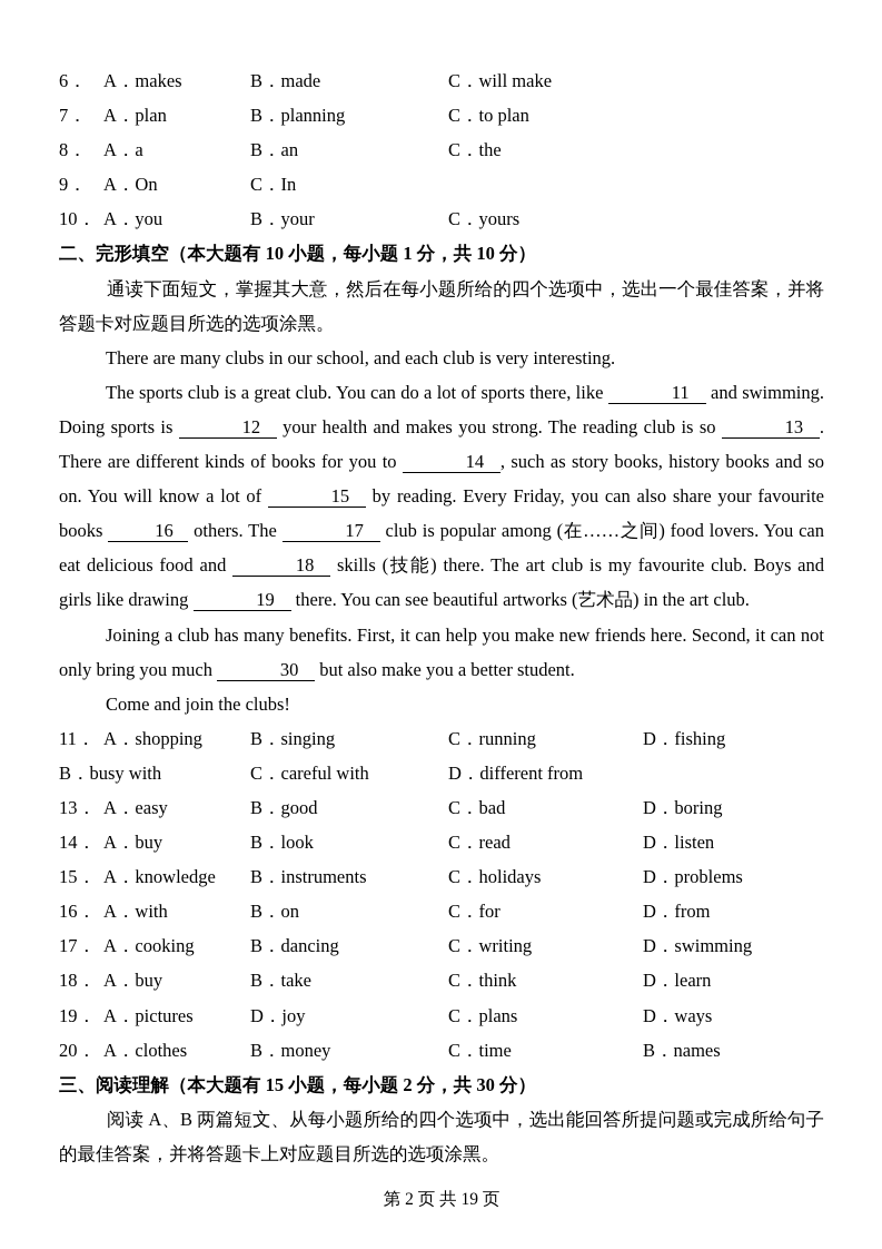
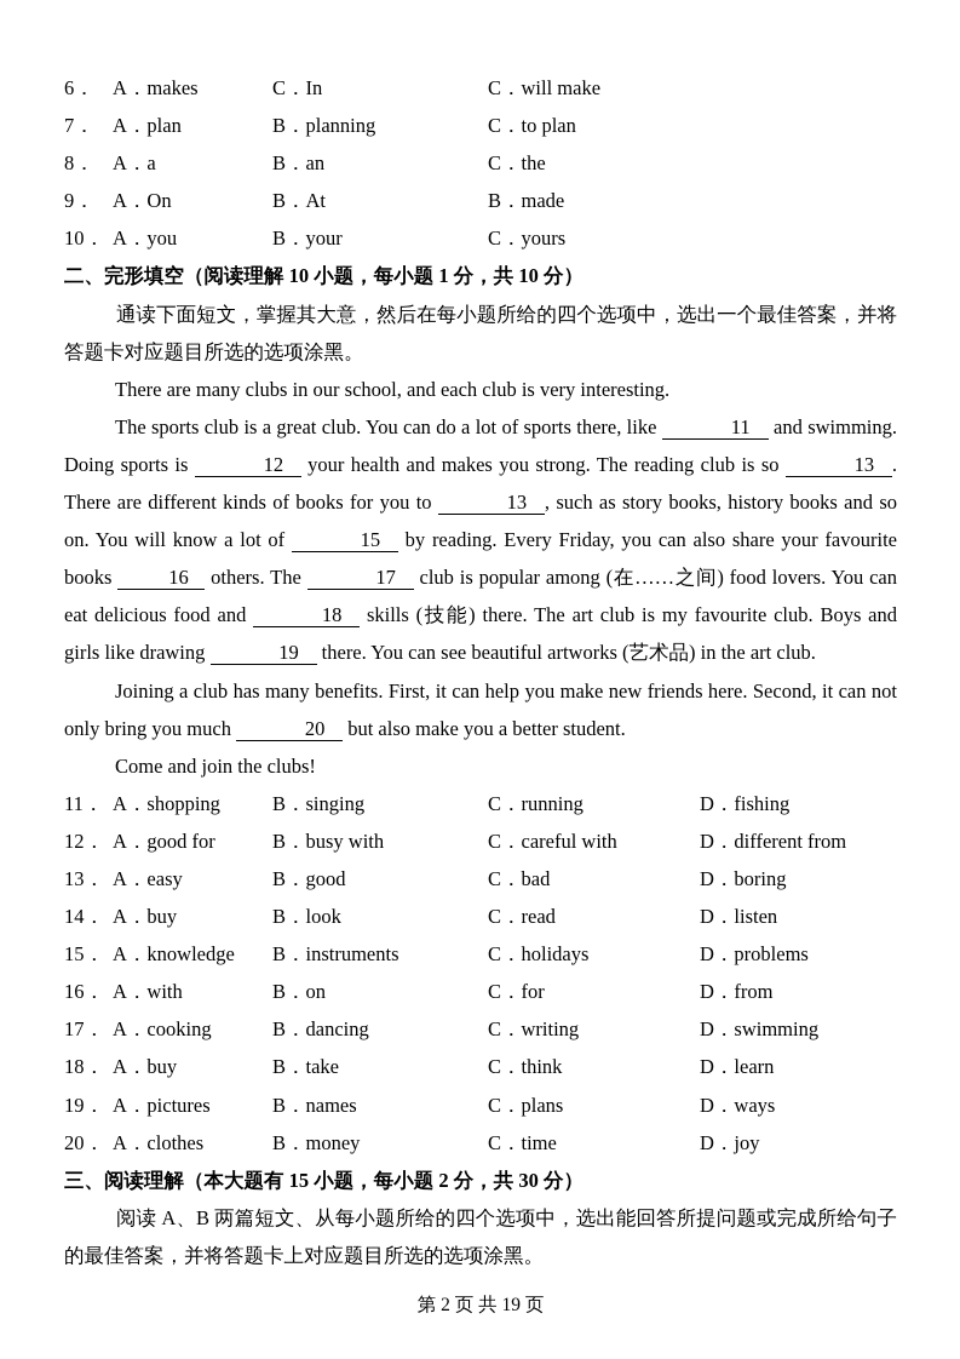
  6． A．makes
- B．made
+ C．In
  C．will make
  7． A．plan
  B．planning
  C．to plan
  8． A．a
  B．an
  C．the
  9． A．On
+ B．At
- C．In
+ B．made
  10． A．you
  B．your
  C．yours
- 二、完形填空（本大题有 10 小题，每小题 1 分，共 10 分）
+ 二、完形填空（阅读理解 10 小题，每小题 1 分，共 10 分）
  通读下面短文，掌握其大意，然后在每小题所给的四个选项中，选出一个最佳答案，并将答题卡对应题目所选的选项涂黑。
  There are many clubs in our school, and each club is very interesting.
- The sports club is a great club. You can do a lot of sports there, like 11 and swimming. Doing sports is 12 your health and makes you strong. The reading club is so 13 . There are different kinds of books for you to 14 , such as story books, history books and so on. You will know a lot of 15 by reading. Every Friday, you can also share your favourite books 16 others. The 17 club is popular among (在……之间) food lovers. You can eat delicious food and 18 skills (技能) there. The art club is my favourite club. Boys and girls like drawing 19 there. You can see beautiful artworks (艺术品) in the art club.
+ The sports club is a great club. You can do a lot of sports there, like 11 and swimming. Doing sports is 12 your health and makes you strong. The reading club is so 13 . There are different kinds of books for you to 13 , such as story books, history books and so on. You will know a lot of 15 by reading. Every Friday, you can also share your favourite books 16 others. The 17 club is popular among (在……之间) food lovers. You can eat delicious food and 18 skills (技能) there. The art club is my favourite club. Boys and girls like drawing 19 there. You can see beautiful artworks (艺术品) in the art club.
- Joining a club has many benefits. First, it can help you make new friends here. Second, it can not only bring you much 30 but also make you a better student.
+ Joining a club has many benefits. First, it can help you make new friends here. Second, it can not only bring you much 20 but also make you a better student.
  Come and join the clubs!
  11． A．shopping
  B．singing
  C．running
  D．fishing
+ 12． A．good for
  B．busy with
  C．careful with
  D．different from
  13． A．easy
  B．good
  C．bad
  D．boring
  14． A．buy
  B．look
  C．read
  D．listen
  15． A．knowledge
  B．instruments
  C．holidays
  D．problems
  16． A．with
  B．on
  C．for
  D．from
  17． A．cooking
  B．dancing
  C．writing
  D．swimming
  18． A．buy
  B．take
  C．think
  D．learn
  19． A．pictures
- D．joy
+ B．names
  C．plans
  D．ways
  20． A．clothes
  B．money
  C．time
- B．names
+ D．joy
  三、阅读理解（本大题有 15 小题，每小题 2 分，共 30 分）
  阅读 A、B 两篇短文、从每小题所给的四个选项中，选出能回答所提问题或完成所给句子的最佳答案，并将答题卡上对应题目所选的选项涂黑。
  第 2 页 共 19 页
